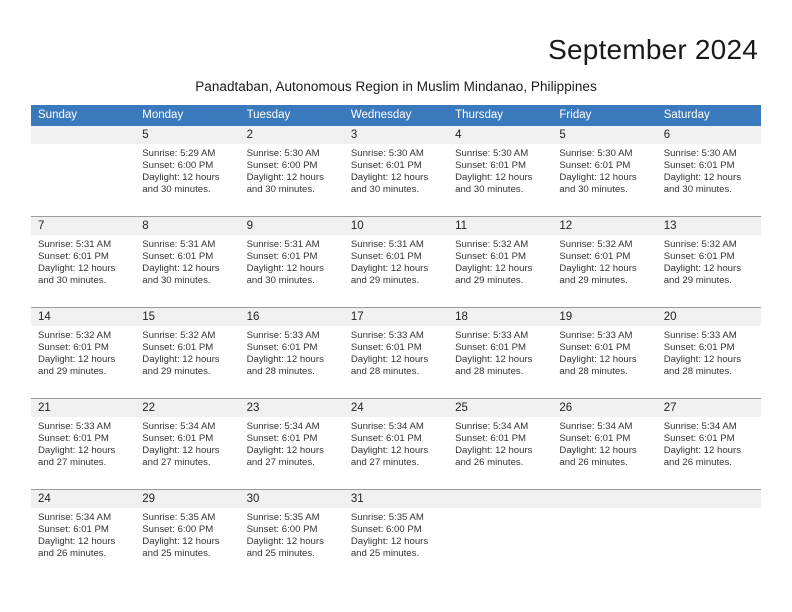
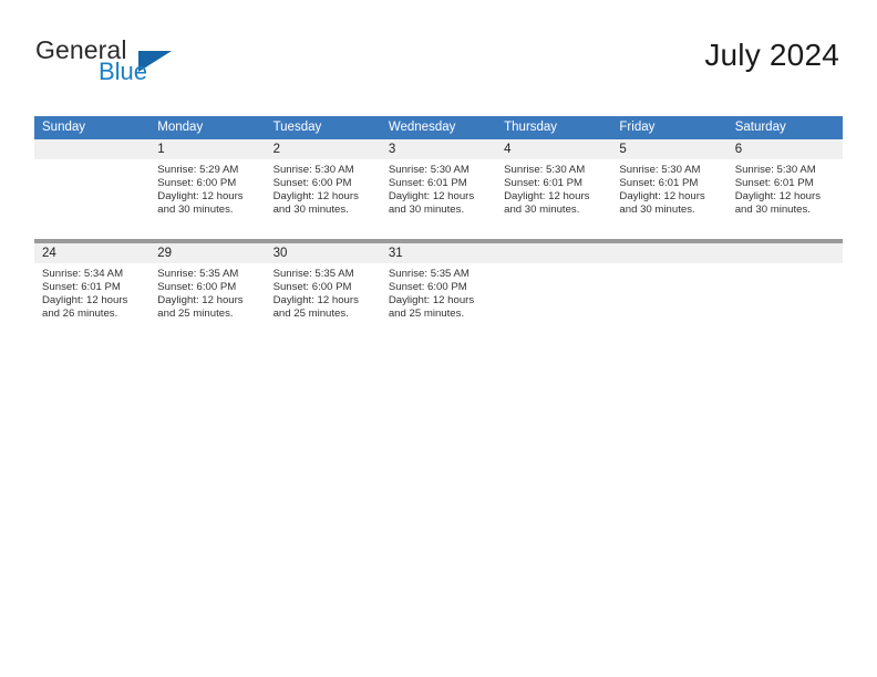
+ General
+ Blue
- September 2024
+ July 2024
- Panadtaban, Autonomous Region in Muslim Mindanao, Philippines
  Sunday	Monday	Tuesday	Wednesday	Thursday	Friday	Saturday
- 	5Sunrise: 5:29 AMSunset: 6:00 PMDaylight: 12 hoursand 30 minutes.	2Sunrise: 5:30 AMSunset: 6:00 PMDaylight: 12 hoursand 30 minutes.	3Sunrise: 5:30 AMSunset: 6:01 PMDaylight: 12 hoursand 30 minutes.	4Sunrise: 5:30 AMSunset: 6:01 PMDaylight: 12 hoursand 30 minutes.	5Sunrise: 5:30 AMSunset: 6:01 PMDaylight: 12 hoursand 30 minutes.	6Sunrise: 5:30 AMSunset: 6:01 PMDaylight: 12 hoursand 30 minutes.
+ 	1Sunrise: 5:29 AMSunset: 6:00 PMDaylight: 12 hoursand 30 minutes.	2Sunrise: 5:30 AMSunset: 6:00 PMDaylight: 12 hoursand 30 minutes.	3Sunrise: 5:30 AMSunset: 6:01 PMDaylight: 12 hoursand 30 minutes.	4Sunrise: 5:30 AMSunset: 6:01 PMDaylight: 12 hoursand 30 minutes.	5Sunrise: 5:30 AMSunset: 6:01 PMDaylight: 12 hoursand 30 minutes.	6Sunrise: 5:30 AMSunset: 6:01 PMDaylight: 12 hoursand 30 minutes.
- 7Sunrise: 5:31 AMSunset: 6:01 PMDaylight: 12 hoursand 30 minutes.	8Sunrise: 5:31 AMSunset: 6:01 PMDaylight: 12 hoursand 30 minutes.	9Sunrise: 5:31 AMSunset: 6:01 PMDaylight: 12 hoursand 30 minutes.	10Sunrise: 5:31 AMSunset: 6:01 PMDaylight: 12 hoursand 29 minutes.	11Sunrise: 5:32 AMSunset: 6:01 PMDaylight: 12 hoursand 29 minutes.	12Sunrise: 5:32 AMSunset: 6:01 PMDaylight: 12 hoursand 29 minutes.	13Sunrise: 5:32 AMSunset: 6:01 PMDaylight: 12 hoursand 29 minutes.
- 14Sunrise: 5:32 AMSunset: 6:01 PMDaylight: 12 hoursand 29 minutes.	15Sunrise: 5:32 AMSunset: 6:01 PMDaylight: 12 hoursand 29 minutes.	16Sunrise: 5:33 AMSunset: 6:01 PMDaylight: 12 hoursand 28 minutes.	17Sunrise: 5:33 AMSunset: 6:01 PMDaylight: 12 hoursand 28 minutes.	18Sunrise: 5:33 AMSunset: 6:01 PMDaylight: 12 hoursand 28 minutes.	19Sunrise: 5:33 AMSunset: 6:01 PMDaylight: 12 hoursand 28 minutes.	20Sunrise: 5:33 AMSunset: 6:01 PMDaylight: 12 hoursand 28 minutes.
- 21Sunrise: 5:33 AMSunset: 6:01 PMDaylight: 12 hoursand 27 minutes.	22Sunrise: 5:34 AMSunset: 6:01 PMDaylight: 12 hoursand 27 minutes.	23Sunrise: 5:34 AMSunset: 6:01 PMDaylight: 12 hoursand 27 minutes.	24Sunrise: 5:34 AMSunset: 6:01 PMDaylight: 12 hoursand 27 minutes.	25Sunrise: 5:34 AMSunset: 6:01 PMDaylight: 12 hoursand 26 minutes.	26Sunrise: 5:34 AMSunset: 6:01 PMDaylight: 12 hoursand 26 minutes.	27Sunrise: 5:34 AMSunset: 6:01 PMDaylight: 12 hoursand 26 minutes.
  24Sunrise: 5:34 AMSunset: 6:01 PMDaylight: 12 hoursand 26 minutes.	29Sunrise: 5:35 AMSunset: 6:00 PMDaylight: 12 hoursand 25 minutes.	30Sunrise: 5:35 AMSunset: 6:00 PMDaylight: 12 hoursand 25 minutes.	31Sunrise: 5:35 AMSunset: 6:00 PMDaylight: 12 hoursand 25 minutes.
